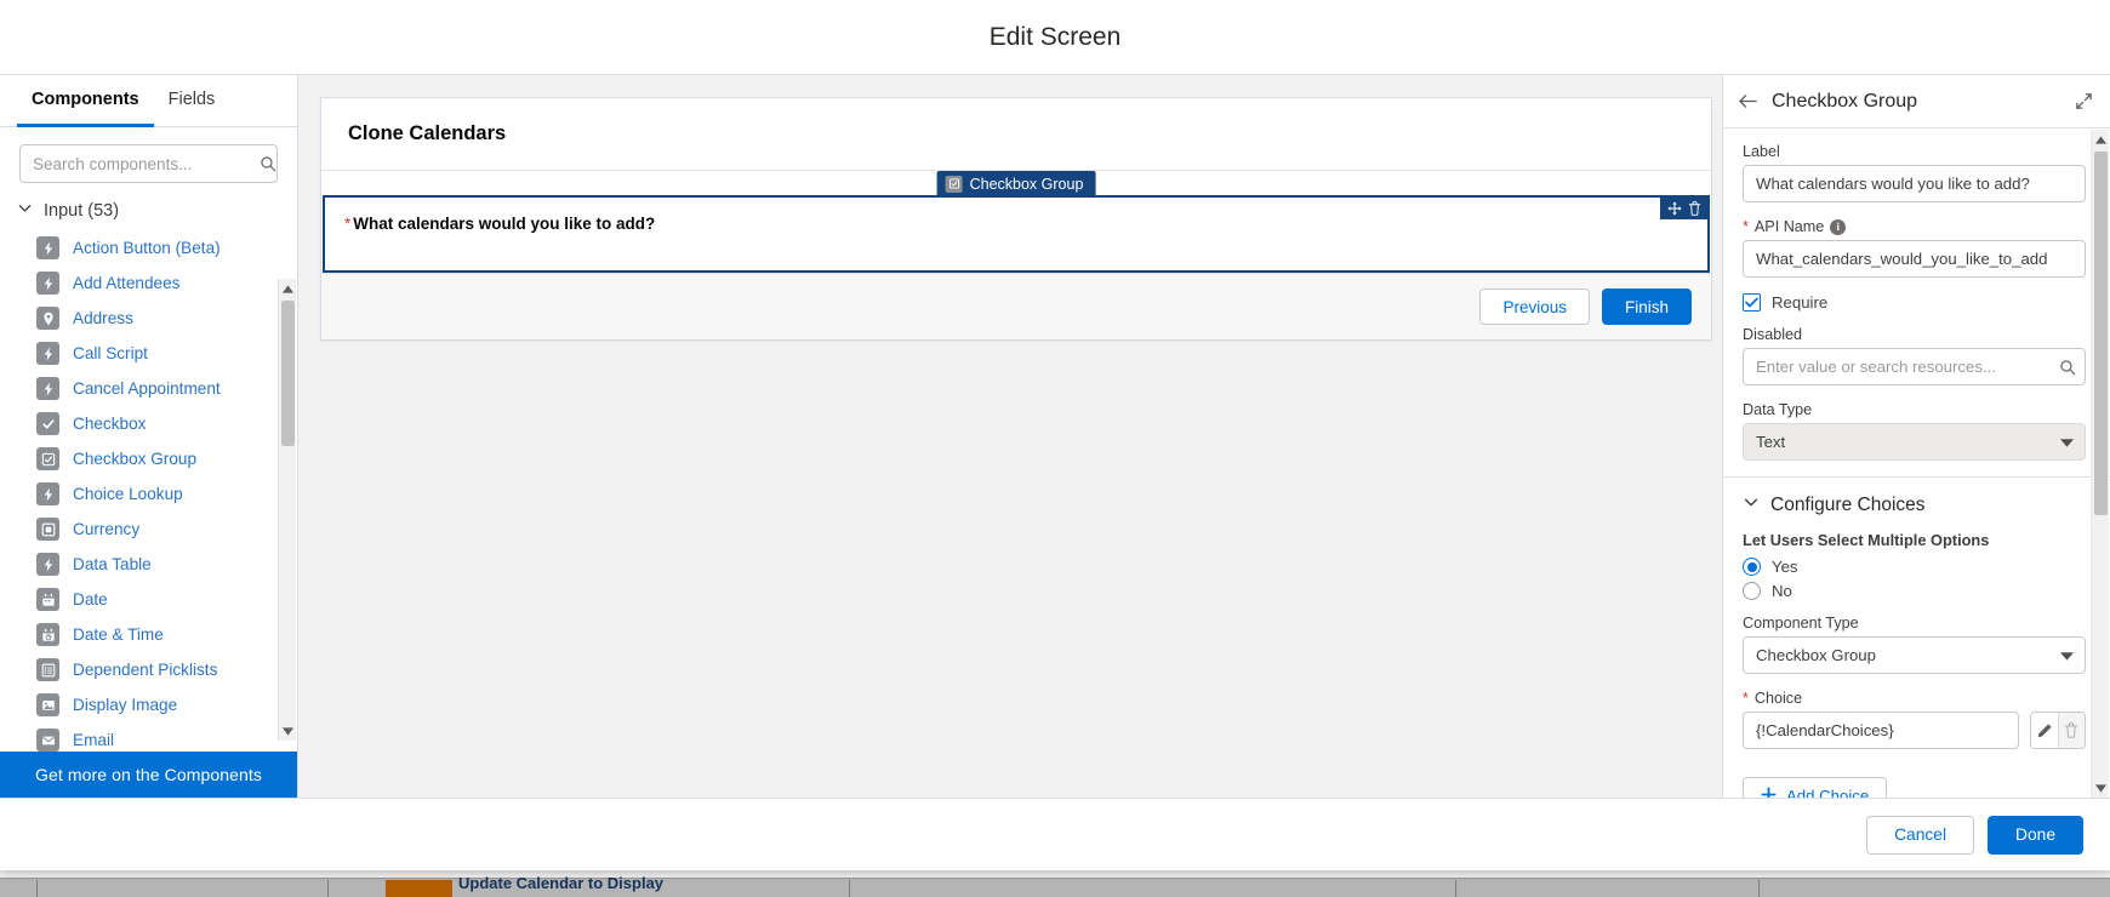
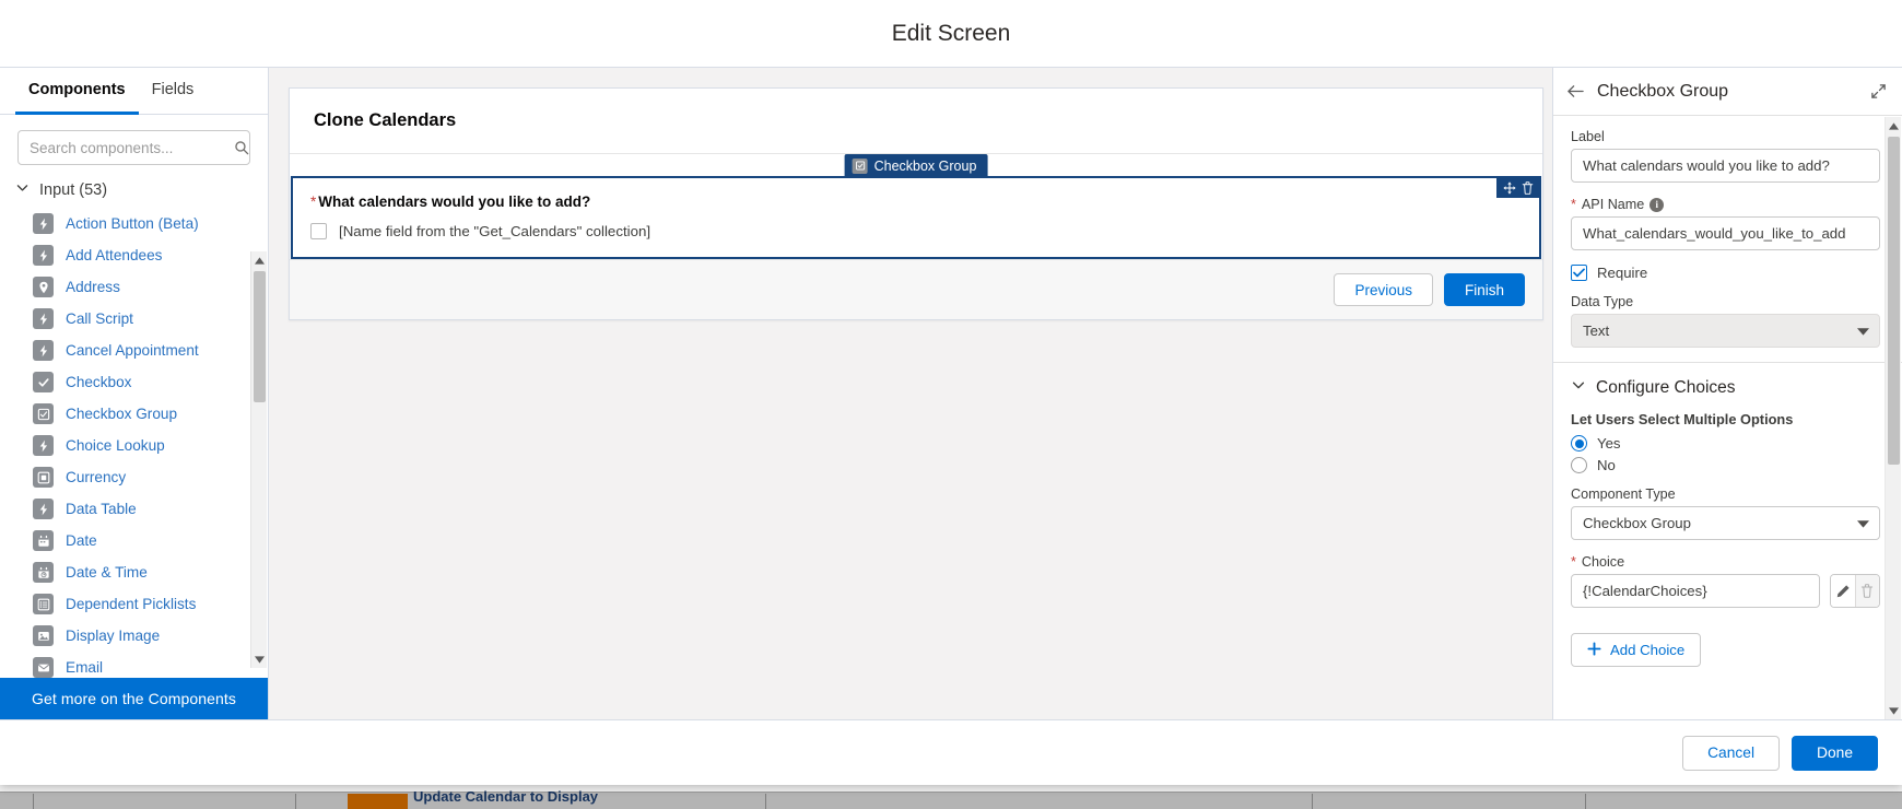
  Update Calendar to Display
  Edit Screen
  Components
  Fields
  Search components...
  Input (53)
  Action Button (Beta)
  Add Attendees
  Address
  Call Script
  Cancel Appointment
  Checkbox
  Checkbox Group
  Choice Lookup
  Currency
  Data Table
  Date
  Date & Time
  Dependent Picklists
  Display Image
  Email
  Get more on the Components
  Clone Calendars
  Checkbox Group
  *
  What calendars would you like to add?
+ [Name field from the "Get_Calendars" collection]
  Previous
  Finish
  Checkbox Group
  Label
  What calendars would you like to add?
  *
  API Name
  i
  What_calendars_would_you_like_to_add
  Require
- Disabled
- Enter value or search resources...
  Data Type
  Text
  Configure Choices
  Let Users Select Multiple Options
  Yes
  No
  Component Type
  Checkbox Group
  *
  Choice
  {!CalendarChoices}
  Add Choice
  Cancel
  Done
